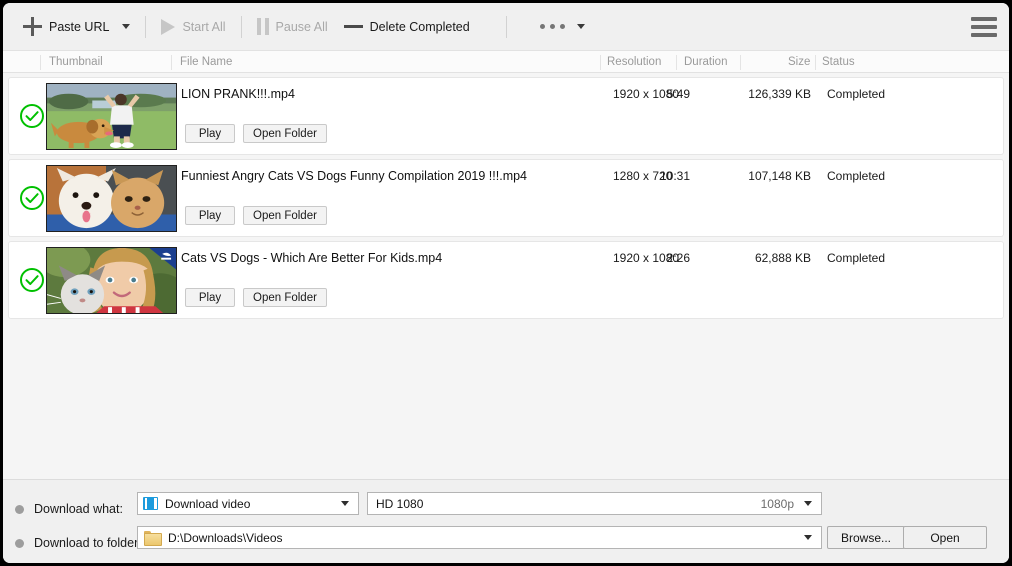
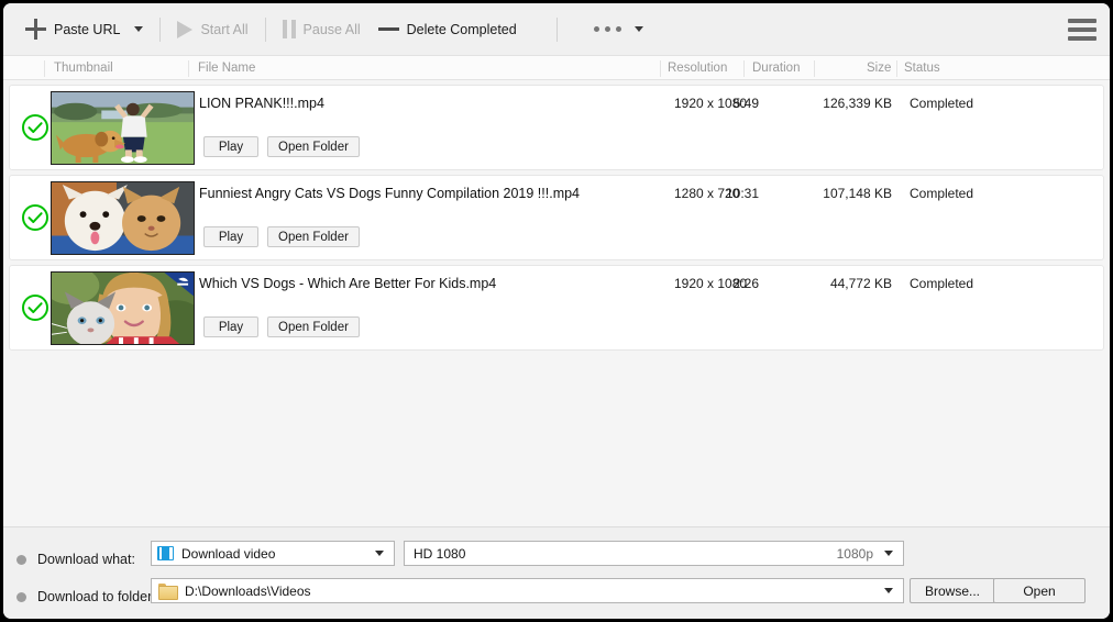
  Paste URL
  Start All
  Pause All
  Delete Completed
  Thumbnail
  File Name
  Resolution
  Duration
  Size
  Status
  LION PRANK!!!.mp4
  Play
  Open Folder
  1920 x 1080
  5:49
  126,339 KB
  Completed
  Funniest Angry Cats VS Dogs Funny Compilation 2019 !!!.mp4
  Play
  Open Folder
  1280 x 720
  10:31
  107,148 KB
  Completed
- Cats VS Dogs - Which Are Better For Kids.mp4
+ Which VS Dogs - Which Are Better For Kids.mp4
  Play
  Open Folder
  1920 x 1080
  2:26
- 62,888 KB
+ 44,772 KB
  Completed
  Download what:
  Download video
  HD 1080
  1080p
  Download to folde
  D:\Downloads\Videos
  Browse...
  Open
